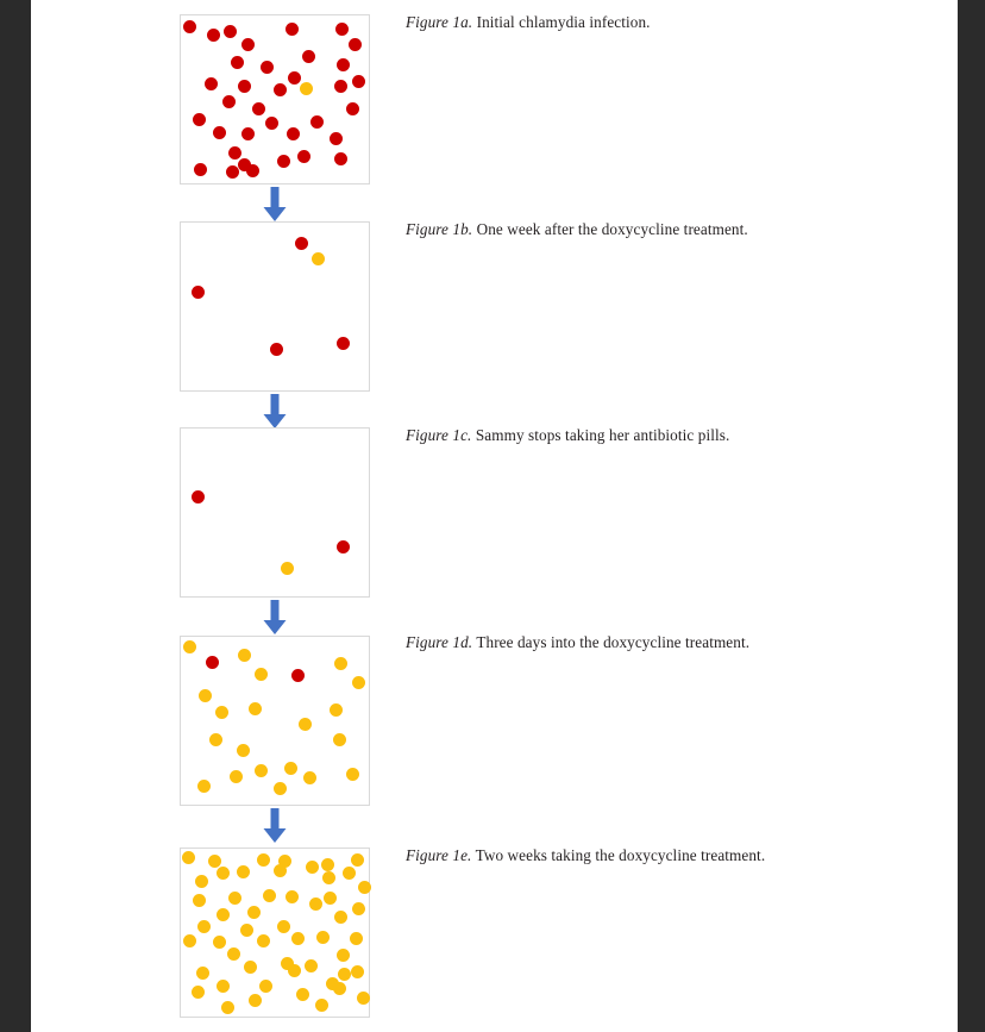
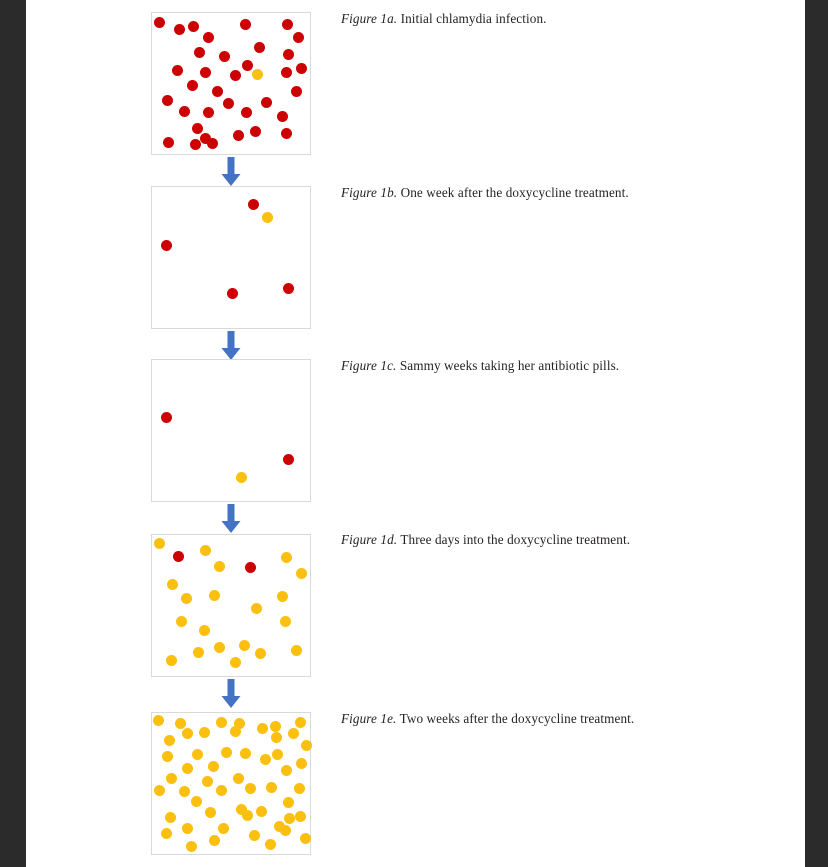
  Figure 1a. Initial chlamydia infection.
  Figure 1b. One week after the doxycycline treatment.
- Figure 1c. Sammy stops taking her antibiotic pills.
+ Figure 1c. Sammy weeks taking her antibiotic pills.
  Figure 1d. Three days into the doxycycline treatment.
- Figure 1e. Two weeks taking the doxycycline treatment.
+ Figure 1e. Two weeks after the doxycycline treatment.
